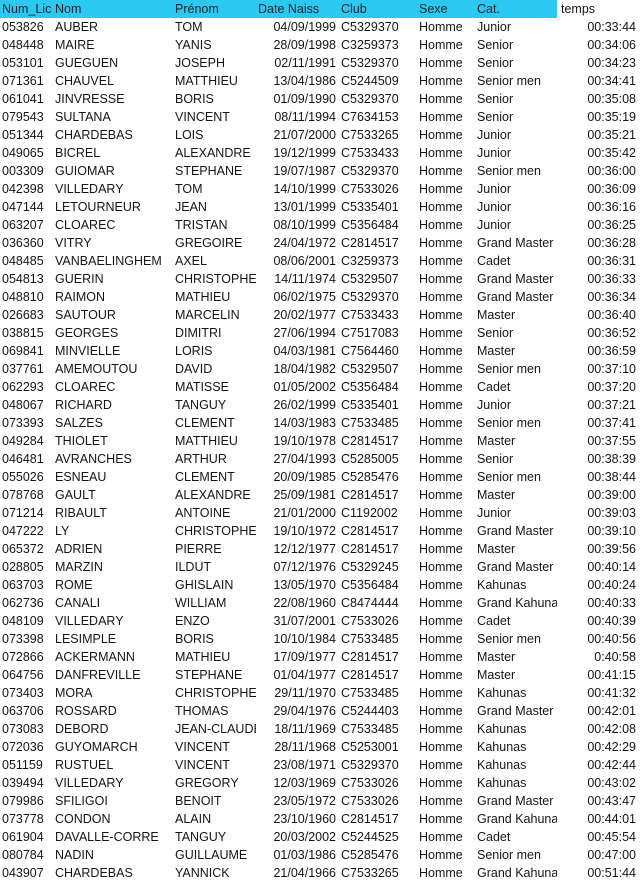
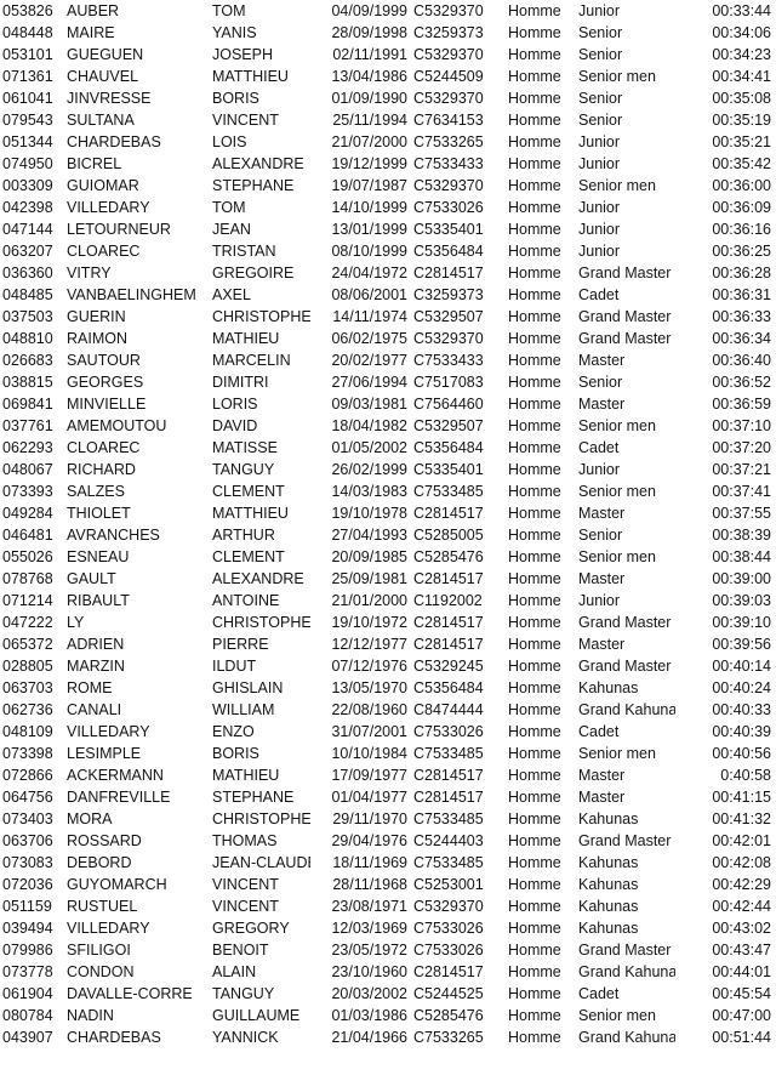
- Num_Lic
- Nom
- Prénom
- Date Naiss
- Club
- Sexe
- Cat.
- temps
  053826
  AUBER
  TOM
  04/09/1999
  C5329370
  Homme
  Junior
  00:33:44
  048448
  MAIRE
  YANIS
  28/09/1998
  C3259373
  Homme
  Senior
  00:34:06
  053101
  GUEGUEN
  JOSEPH
  02/11/1991
  C5329370
  Homme
  Senior
  00:34:23
  071361
  CHAUVEL
  MATTHIEU
  13/04/1986
  C5244509
  Homme
  Senior men
  00:34:41
  061041
  JINVRESSE
  BORIS
  01/09/1990
  C5329370
  Homme
  Senior
  00:35:08
  079543
  SULTANA
  VINCENT
- 08/11/1994
+ 25/11/1994
  C7634153
  Homme
  Senior
  00:35:19
  051344
  CHARDEBAS
  LOIS
  21/07/2000
  C7533265
  Homme
  Junior
  00:35:21
- 049065
+ 074950
  BICREL
  ALEXANDRE
  19/12/1999
  C7533433
  Homme
  Junior
  00:35:42
  003309
  GUIOMAR
  STEPHANE
  19/07/1987
  C5329370
  Homme
  Senior men
  00:36:00
  042398
  VILLEDARY
  TOM
  14/10/1999
  C7533026
  Homme
  Junior
  00:36:09
  047144
  LETOURNEUR
  JEAN
  13/01/1999
  C5335401
  Homme
  Junior
  00:36:16
  063207
  CLOAREC
  TRISTAN
  08/10/1999
  C5356484
  Homme
  Junior
  00:36:25
  036360
  VITRY
  GREGOIRE
  24/04/1972
  C2814517
  Homme
  Grand Master
  00:36:28
  048485
  VANBAELINGHEM
  AXEL
  08/06/2001
  C3259373
  Homme
  Cadet
  00:36:31
- 054813
+ 037503
  GUERIN
  CHRISTOPHE
  14/11/1974
  C5329507
  Homme
  Grand Master
  00:36:33
  048810
  RAIMON
  MATHIEU
  06/02/1975
  C5329370
  Homme
  Grand Master
  00:36:34
  026683
  SAUTOUR
  MARCELIN
  20/02/1977
  C7533433
  Homme
  Master
  00:36:40
  038815
  GEORGES
  DIMITRI
  27/06/1994
  C7517083
  Homme
  Senior
  00:36:52
  069841
  MINVIELLE
  LORIS
- 04/03/1981
+ 09/03/1981
  C7564460
  Homme
  Master
  00:36:59
  037761
  AMEMOUTOU
  DAVID
  18/04/1982
  C5329507
  Homme
  Senior men
  00:37:10
  062293
  CLOAREC
  MATISSE
  01/05/2002
  C5356484
  Homme
  Cadet
  00:37:20
  048067
  RICHARD
  TANGUY
  26/02/1999
  C5335401
  Homme
  Junior
  00:37:21
  073393
  SALZES
  CLEMENT
  14/03/1983
  C7533485
  Homme
  Senior men
  00:37:41
  049284
  THIOLET
  MATTHIEU
  19/10/1978
  C2814517
  Homme
  Master
  00:37:55
  046481
  AVRANCHES
  ARTHUR
  27/04/1993
  C5285005
  Homme
  Senior
  00:38:39
  055026
  ESNEAU
  CLEMENT
  20/09/1985
  C5285476
  Homme
  Senior men
  00:38:44
  078768
  GAULT
  ALEXANDRE
  25/09/1981
  C2814517
  Homme
  Master
  00:39:00
  071214
  RIBAULT
  ANTOINE
  21/01/2000
  C1192002
  Homme
  Junior
  00:39:03
  047222
  LY
  CHRISTOPHE
  19/10/1972
  C2814517
  Homme
  Grand Master
  00:39:10
  065372
  ADRIEN
  PIERRE
  12/12/1977
  C2814517
  Homme
  Master
  00:39:56
  028805
  MARZIN
  ILDUT
  07/12/1976
  C5329245
  Homme
  Grand Master
  00:40:14
  063703
  ROME
  GHISLAIN
  13/05/1970
  C5356484
  Homme
  Kahunas
  00:40:24
  062736
  CANALI
  WILLIAM
  22/08/1960
  C8474444
  Homme
  Grand Kahuna
  00:40:33
  048109
  VILLEDARY
  ENZO
  31/07/2001
  C7533026
  Homme
  Cadet
  00:40:39
  073398
  LESIMPLE
  BORIS
  10/10/1984
  C7533485
  Homme
  Senior men
  00:40:56
  072866
  ACKERMANN
  MATHIEU
  17/09/1977
  C2814517
  Homme
  Master
  0:40:58
  064756
  DANFREVILLE
  STEPHANE
  01/04/1977
  C2814517
  Homme
  Master
  00:41:15
  073403
  MORA
  CHRISTOPHE
  29/11/1970
  C7533485
  Homme
  Kahunas
  00:41:32
  063706
  ROSSARD
  THOMAS
  29/04/1976
  C5244403
  Homme
  Grand Master
  00:42:01
  073083
  DEBORD
  JEAN-CLAUD
  18/11/1969
  C7533485
  Homme
  Kahunas
  00:42:08
  072036
  GUYOMARCH
  VINCENT
  28/11/1968
  C5253001
  Homme
  Kahunas
  00:42:29
  051159
  RUSTUEL
  VINCENT
  23/08/1971
  C5329370
  Homme
  Kahunas
  00:42:44
  039494
  VILLEDARY
  GREGORY
  12/03/1969
  C7533026
  Homme
  Kahunas
  00:43:02
  079986
  SFILIGOI
  BENOIT
  23/05/1972
  C7533026
  Homme
  Grand Master
  00:43:47
  073778
  CONDON
  ALAIN
  23/10/1960
  C2814517
  Homme
  Grand Kahuna
  00:44:01
  061904
  DAVALLE-CORRE
  TANGUY
  20/03/2002
  C5244525
  Homme
  Cadet
  00:45:54
  080784
  NADIN
  GUILLAUME
  01/03/1986
  C5285476
  Homme
  Senior men
  00:47:00
  043907
  CHARDEBAS
  YANNICK
  21/04/1966
  C7533265
  Homme
  Grand Kahuna
  00:51:44
